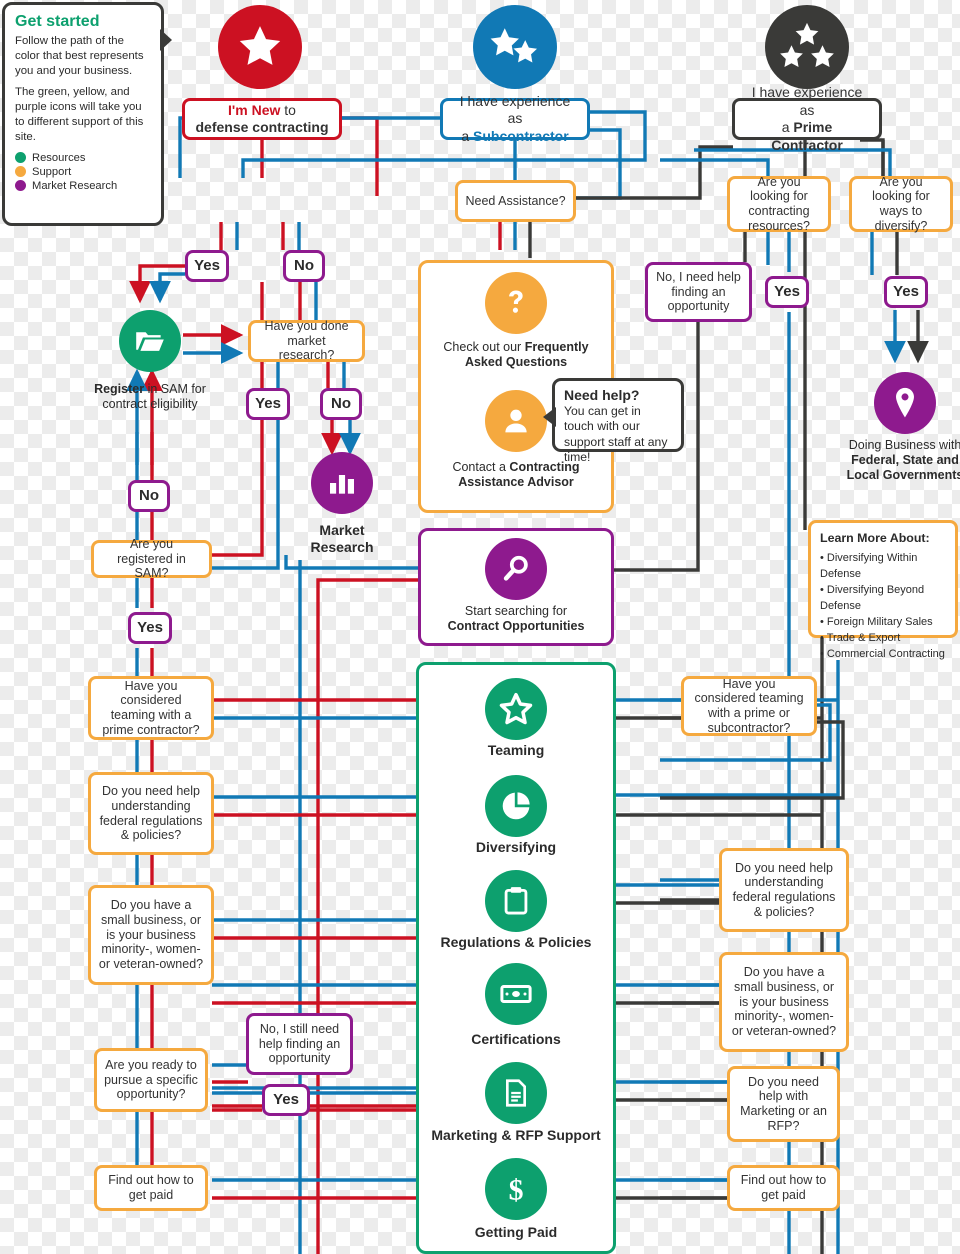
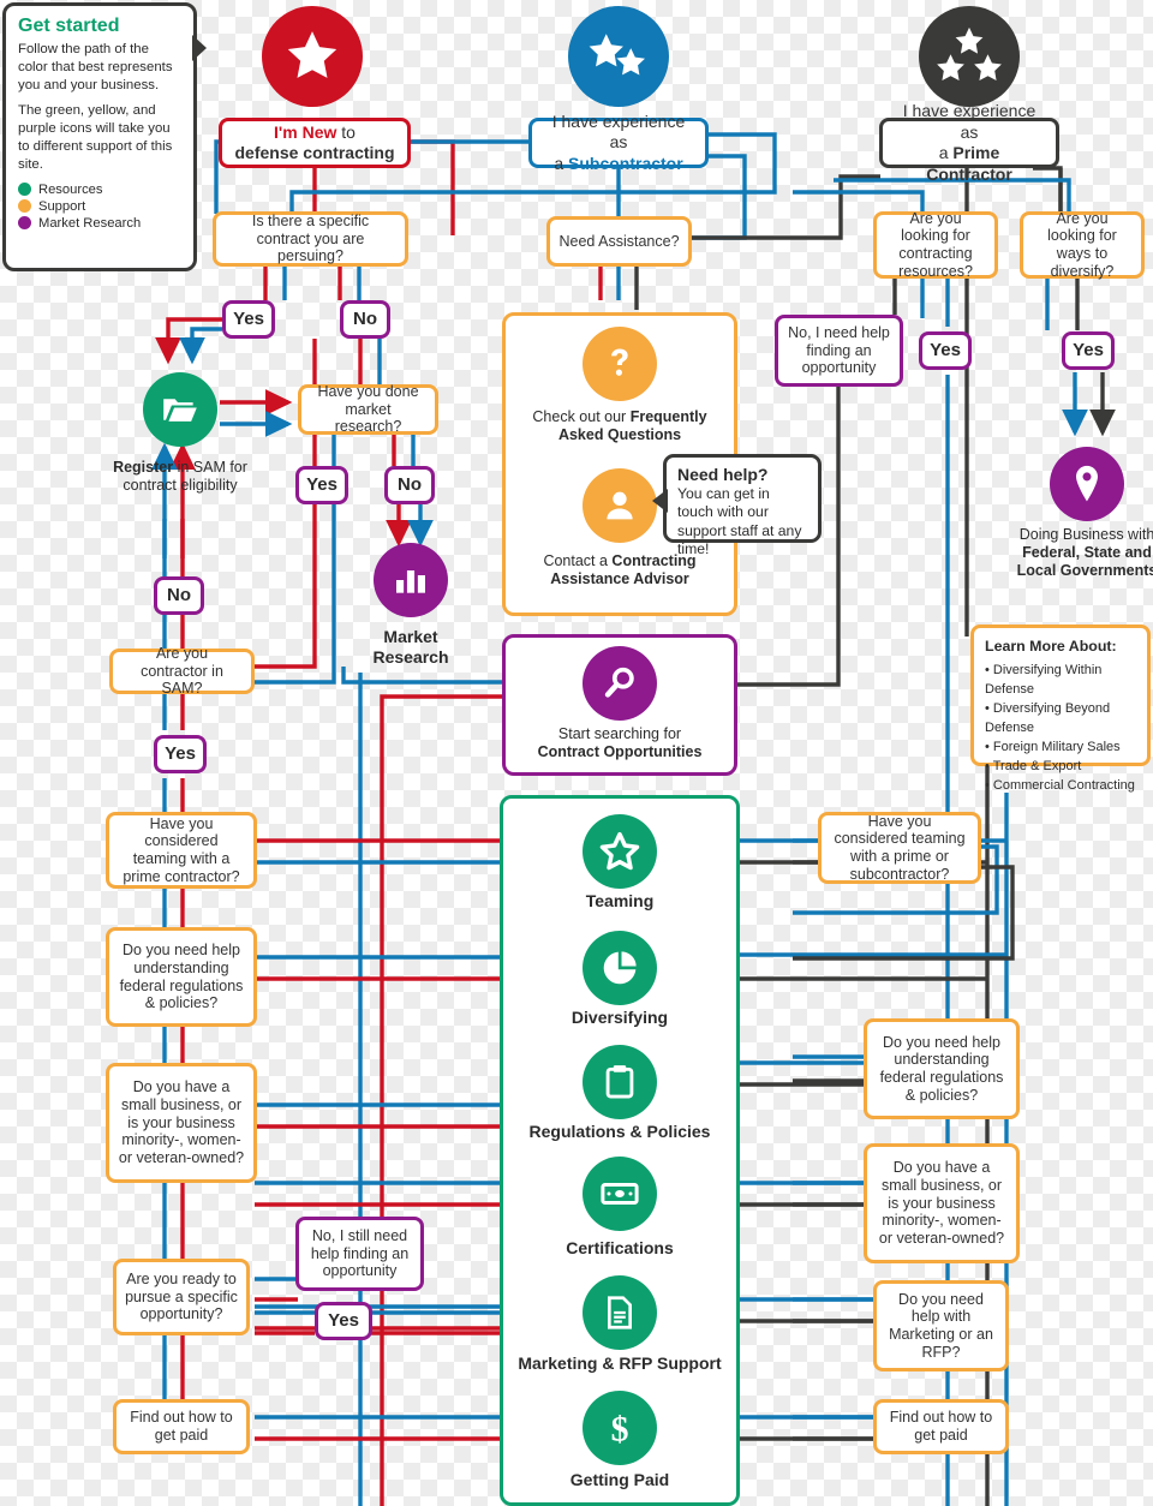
  Get started
  Follow the path of the color that best represents you and your business.
  The green, yellow, and purple icons will take you to different support of this site.
  Resources
  Support
  Market Research
  I'm New to
  defense contracting
  I have experience as
  a Subcontractor
  I have experience as
  a Prime Contractor
+ Is there a specific contract you are persuing?
  Need Assistance?
  Are you looking for contracting resources?
  Are you looking for ways to diversify?
  Have you done market research?
- Are you registered in SAM?
+ Are you contractor in SAM?
  Have you considered teaming with a prime contractor?
  Do you need help understanding federal regulations & policies?
  Do you have a small business, or is your business minority-, women- or veteran-owned?
  Are you ready to pursue a specific opportunity?
  Find out how to get paid
  Have you considered teaming with a prime or subcontractor?
  Do you need help understanding federal regulations & policies?
  Do you have a small business, or is your business minority-, women- or veteran-owned?
  Do you need help with Marketing or an RFP?
  Find out how to get paid
  Yes
  No
  Yes
  No
  No
  Yes
  Yes
  Yes
  Yes
  No, I need help finding an opportunity
  No, I still need help finding an opportunity
  Check out our Frequently Asked Questions
  Contact a Contracting Assistance Advisor
  Need help?
  You can get in touch with our support staff at any time!
  Register in SAM for contract eligibility
  Market
  Research
  Start searching for
  Contract Opportunities
  Doing Business with
  Federal, State and Local Government
  Learn More About:
  • Diversifying Within Defense
  • Diversifying Beyond Defense
  • Foreign Military Sales
  • Trade & Export
  • Commercial Contracting
  Teaming
  Diversifying
  Regulations & Policies
  Certifications
  Marketing & RFP Support
  $
  Getting Paid
